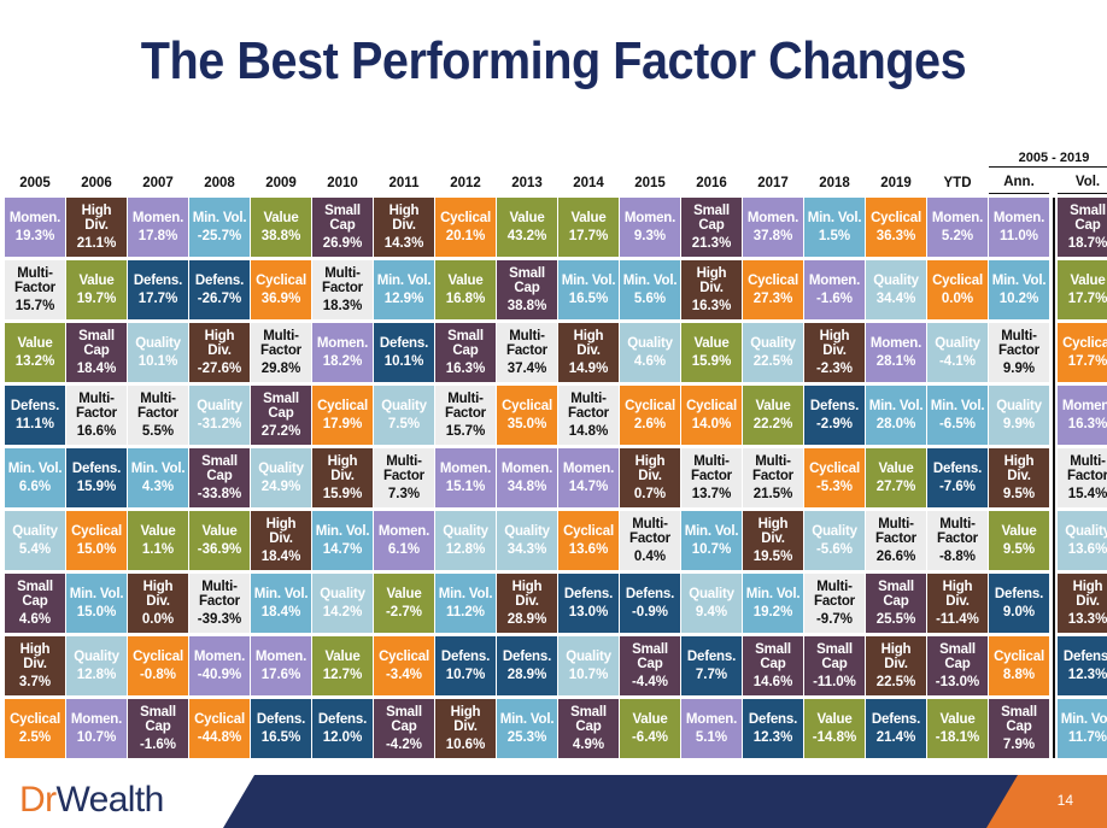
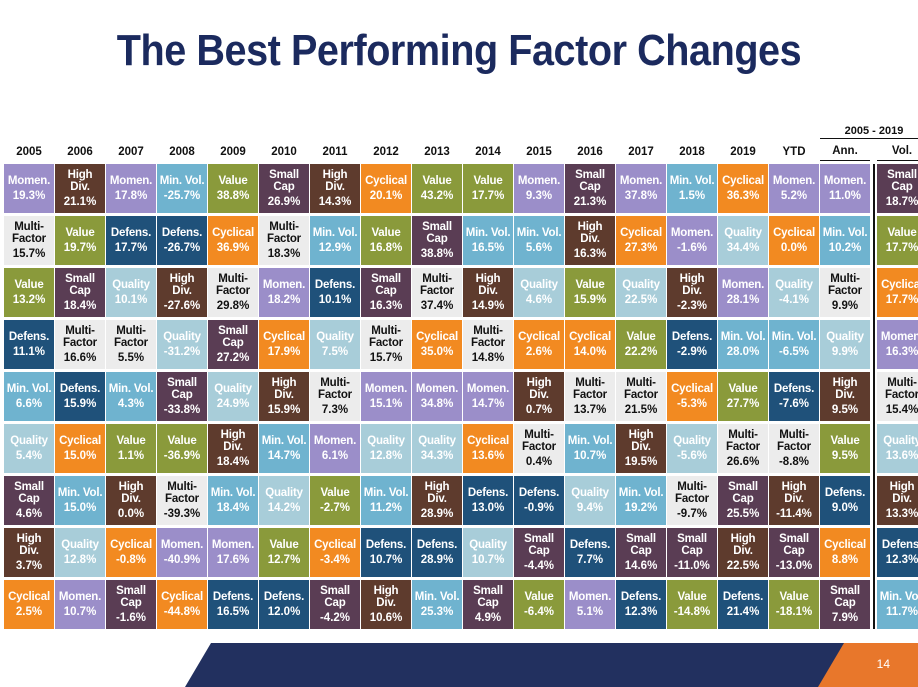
  The Best Performing Factor Changes
  2005 - 2019
  2005
  2006
  2007
  2008
  2009
  2010
  2011
  2012
  2013
  2014
  2015
  2016
  2017
  2018
  2019
  YTD
  Ann.
  Vol.
  Momen.
  19.3%
  Multi-
  Factor
  15.7%
  Value
  13.2%
  Defens.
  11.1%
  Min. Vol.
  6.6%
  Quality
  5.4%
  Small
  Cap
  4.6%
  High
  Div.
  3.7%
  Cyclical
  2.5%
  High
  Div.
  21.1%
  Value
  19.7%
  Small
  Cap
  18.4%
  Multi-
  Factor
  16.6%
  Defens.
  15.9%
  Cyclical
  15.0%
  Min. Vol.
  15.0%
  Quality
  12.8%
  Momen.
  10.7%
  Momen.
  17.8%
  Defens.
  17.7%
  Quality
  10.1%
  Multi-
  Factor
  5.5%
  Min. Vol.
  4.3%
  Value
  1.1%
  High
  Div.
  0.0%
  Cyclical
  -0.8%
  Small
  Cap
  -1.6%
  Min. Vol.
  -25.7%
  Defens.
  -26.7%
  High
  Div.
  -27.6%
  Quality
  -31.2%
  Small
  Cap
  -33.8%
  Value
  -36.9%
  Multi-
  Factor
  -39.3%
  Momen.
  -40.9%
  Cyclical
  -44.8%
  Value
  38.8%
  Cyclical
  36.9%
  Multi-
  Factor
  29.8%
  Small
  Cap
  27.2%
  Quality
  24.9%
  High
  Div.
  18.4%
  Min. Vol.
  18.4%
  Momen.
  17.6%
  Defens.
  16.5%
  Small
  Cap
  26.9%
  Multi-
  Factor
  18.3%
  Momen.
  18.2%
  Cyclical
  17.9%
  High
  Div.
  15.9%
  Min. Vol.
  14.7%
  Quality
  14.2%
  Value
  12.7%
  Defens.
  12.0%
  High
  Div.
  14.3%
  Min. Vol.
  12.9%
  Defens.
  10.1%
  Quality
  7.5%
  Multi-
  Factor
  7.3%
  Momen.
  6.1%
  Value
  -2.7%
  Cyclical
  -3.4%
  Small
  Cap
  -4.2%
  Cyclical
  20.1%
  Value
  16.8%
  Small
  Cap
  16.3%
  Multi-
  Factor
  15.7%
  Momen.
  15.1%
  Quality
  12.8%
  Min. Vol.
  11.2%
  Defens.
  10.7%
  High
  Div.
  10.6%
  Value
  43.2%
  Small
  Cap
  38.8%
  Multi-
  Factor
  37.4%
  Cyclical
  35.0%
  Momen.
  34.8%
  Quality
  34.3%
  High
  Div.
  28.9%
  Defens.
  28.9%
  Min. Vol.
  25.3%
  Value
  17.7%
  Min. Vol.
  16.5%
  High
  Div.
  14.9%
  Multi-
  Factor
  14.8%
  Momen.
  14.7%
  Cyclical
  13.6%
  Defens.
  13.0%
  Quality
  10.7%
  Small
  Cap
  4.9%
  Momen.
  9.3%
  Min. Vol.
  5.6%
  Quality
  4.6%
  Cyclical
  2.6%
  High
  Div.
  0.7%
  Multi-
  Factor
  0.4%
  Defens.
  -0.9%
  Small
  Cap
  -4.4%
  Value
  -6.4%
  Small
  Cap
  21.3%
  High
  Div.
  16.3%
  Value
  15.9%
  Cyclical
  14.0%
  Multi-
  Factor
  13.7%
  Min. Vol.
  10.7%
  Quality
  9.4%
  Defens.
  7.7%
  Momen.
  5.1%
  Momen.
  37.8%
  Cyclical
  27.3%
  Quality
  22.5%
  Value
  22.2%
  Multi-
  Factor
  21.5%
  High
  Div.
  19.5%
  Min. Vol.
  19.2%
  Small
  Cap
  14.6%
  Defens.
  12.3%
  Min. Vol.
  1.5%
  Momen.
  -1.6%
  High
  Div.
  -2.3%
  Defens.
  -2.9%
  Cyclical
  -5.3%
  Quality
  -5.6%
  Multi-
  Factor
  -9.7%
  Small
  Cap
  -11.0%
  Value
  -14.8%
  Cyclical
  36.3%
  Quality
  34.4%
  Momen.
  28.1%
  Min. Vol.
  28.0%
  Value
  27.7%
  Multi-
  Factor
  26.6%
  Small
  Cap
  25.5%
  High
  Div.
  22.5%
  Defens.
  21.4%
  Momen.
  5.2%
  Cyclical
  0.0%
  Quality
  -4.1%
  Min. Vol.
  -6.5%
  Defens.
  -7.6%
  Multi-
  Factor
  -8.8%
  High
  Div.
  -11.4%
  Small
  Cap
  -13.0%
  Value
  -18.1%
  Momen.
  11.0%
  Min. Vol.
  10.2%
  Multi-
  Factor
  9.9%
  Quality
  9.9%
  High
  Div.
  9.5%
  Value
  9.5%
  Defens.
  9.0%
  Cyclical
  8.8%
  Small
  Cap
  7.9%
  Small
  Cap
  18.7%
  Value
  17.7%
  Cyclica
  17.7%
  Momen
  16.3%
  Multi-
  Factor
  15.4%
  Qualit
  13.6%
  High
  Div.
  13.3%
  Defens
  12.3%
  Min. Vo
  11.7%
  14
- DrWealth
